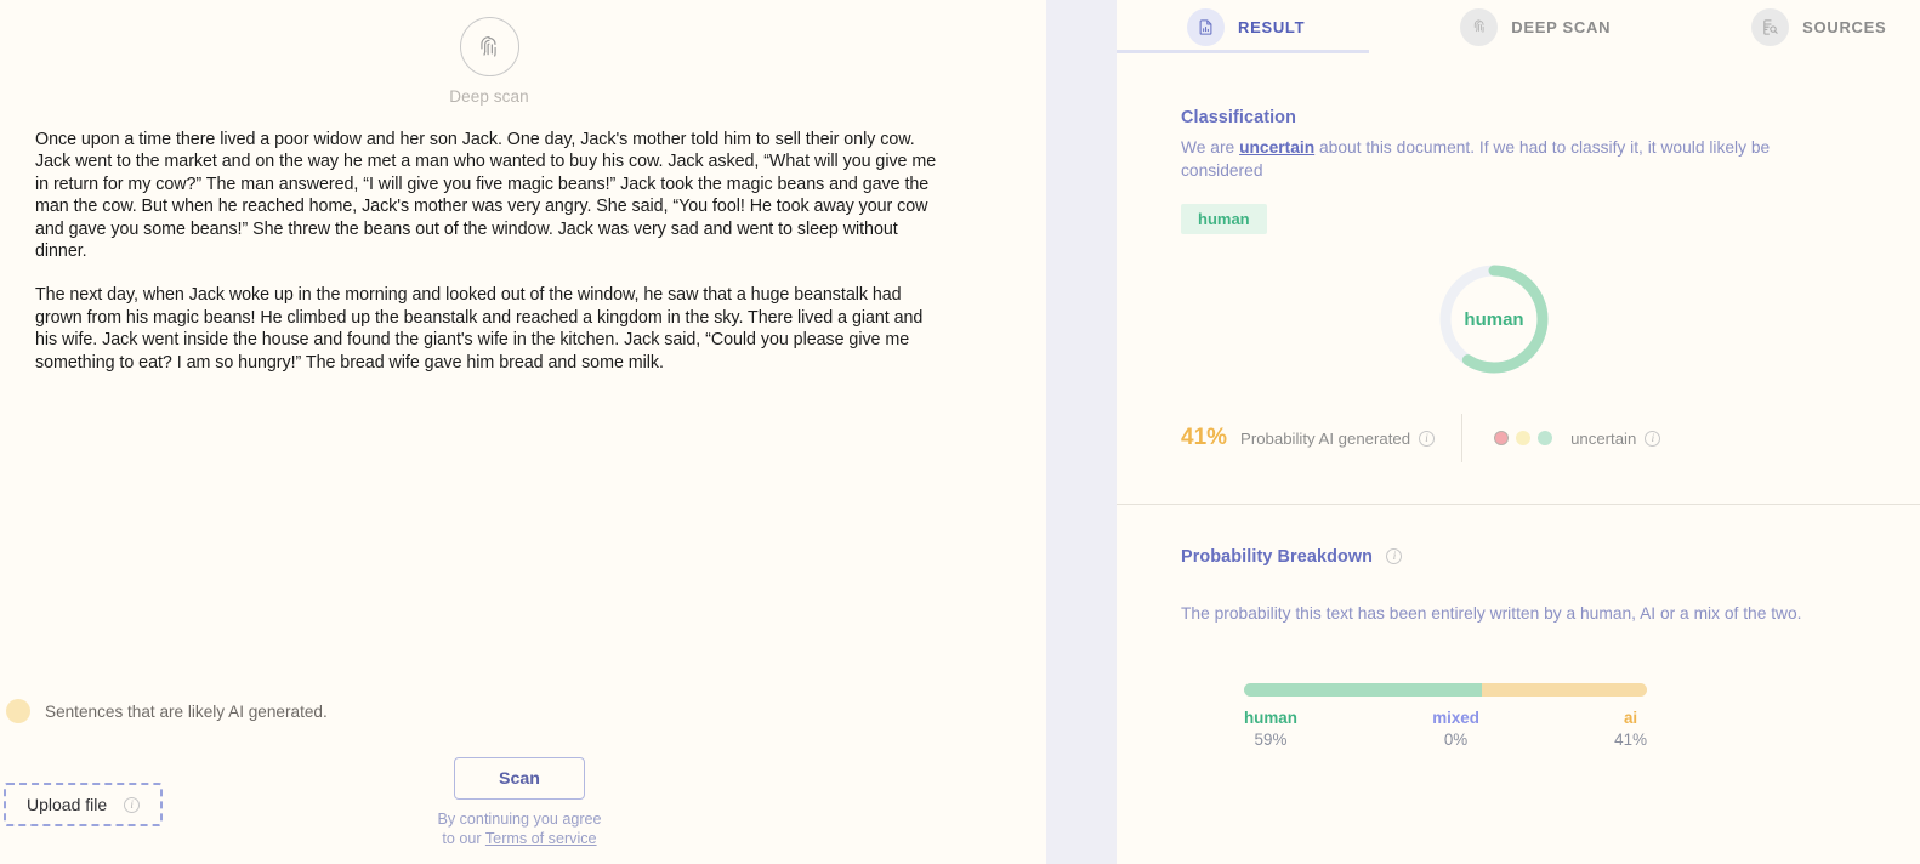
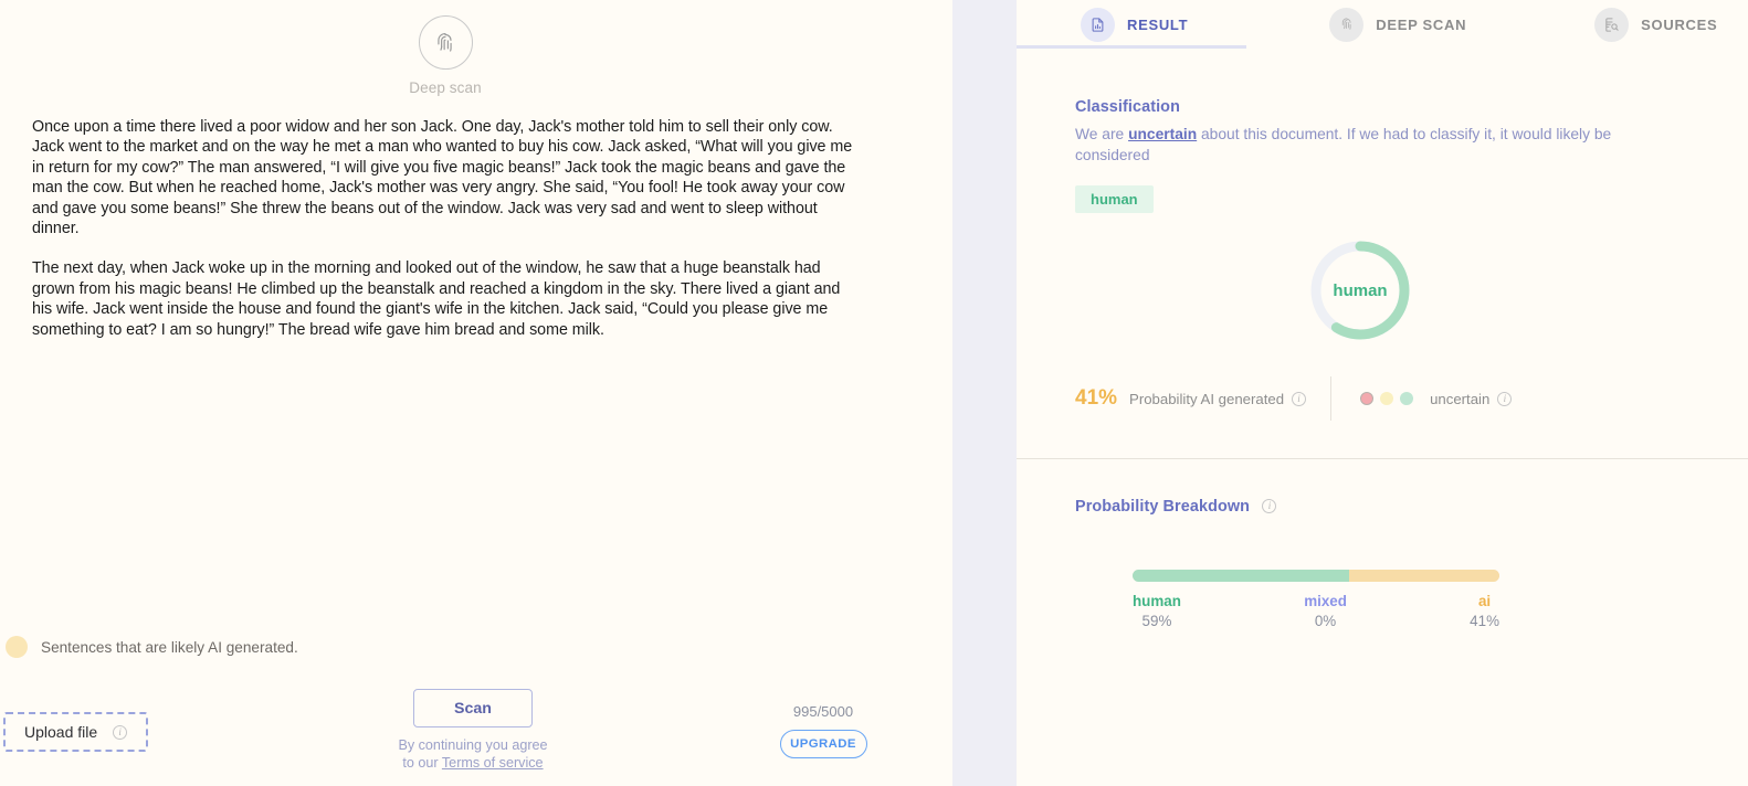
  Deep scan
  Once upon a time there lived a poor widow and her son Jack. One day, Jack's mother told him to sell their only cow. Jack went to the market and on the way he met a man who wanted to buy his cow. Jack asked, “What will you give me in return for my cow?” The man answered, “I will give you five magic beans!” Jack took the magic beans and gave the man the cow. But when he reached home, Jack's mother was very angry. She said, “You fool! He took away your cow and gave you some beans!” She threw the beans out of the window. Jack was very sad and went to sleep without dinner.
  The next day, when Jack woke up in the morning and looked out of the window, he saw that a huge beanstalk had grown from his magic beans! He climbed up the beanstalk and reached a kingdom in the sky. There lived a giant and his wife. Jack went inside the house and found the giant's wife in the kitchen. Jack said, “Could you please give me something to eat? I am so hungry!” The bread wife gave him bread and some milk.
  Sentences that are likely AI generated.
  Upload file
  i
  Scan
  By continuing you agree
  to our Terms of service
+ 995/5000
+ UPGRADE
  RESULT
  DEEP SCAN
  SOURCES
  Classification
  We are uncertain about this document. If we had to classify it, it would likely be considered
  human
  human
  41%
  Probability AI generated
  i
  uncertain
  i
  Probability Breakdown i
- The probability this text has been entirely written by a human, AI or a mix of the two.
  human
  59%
  mixed
  0%
  ai
  41%
